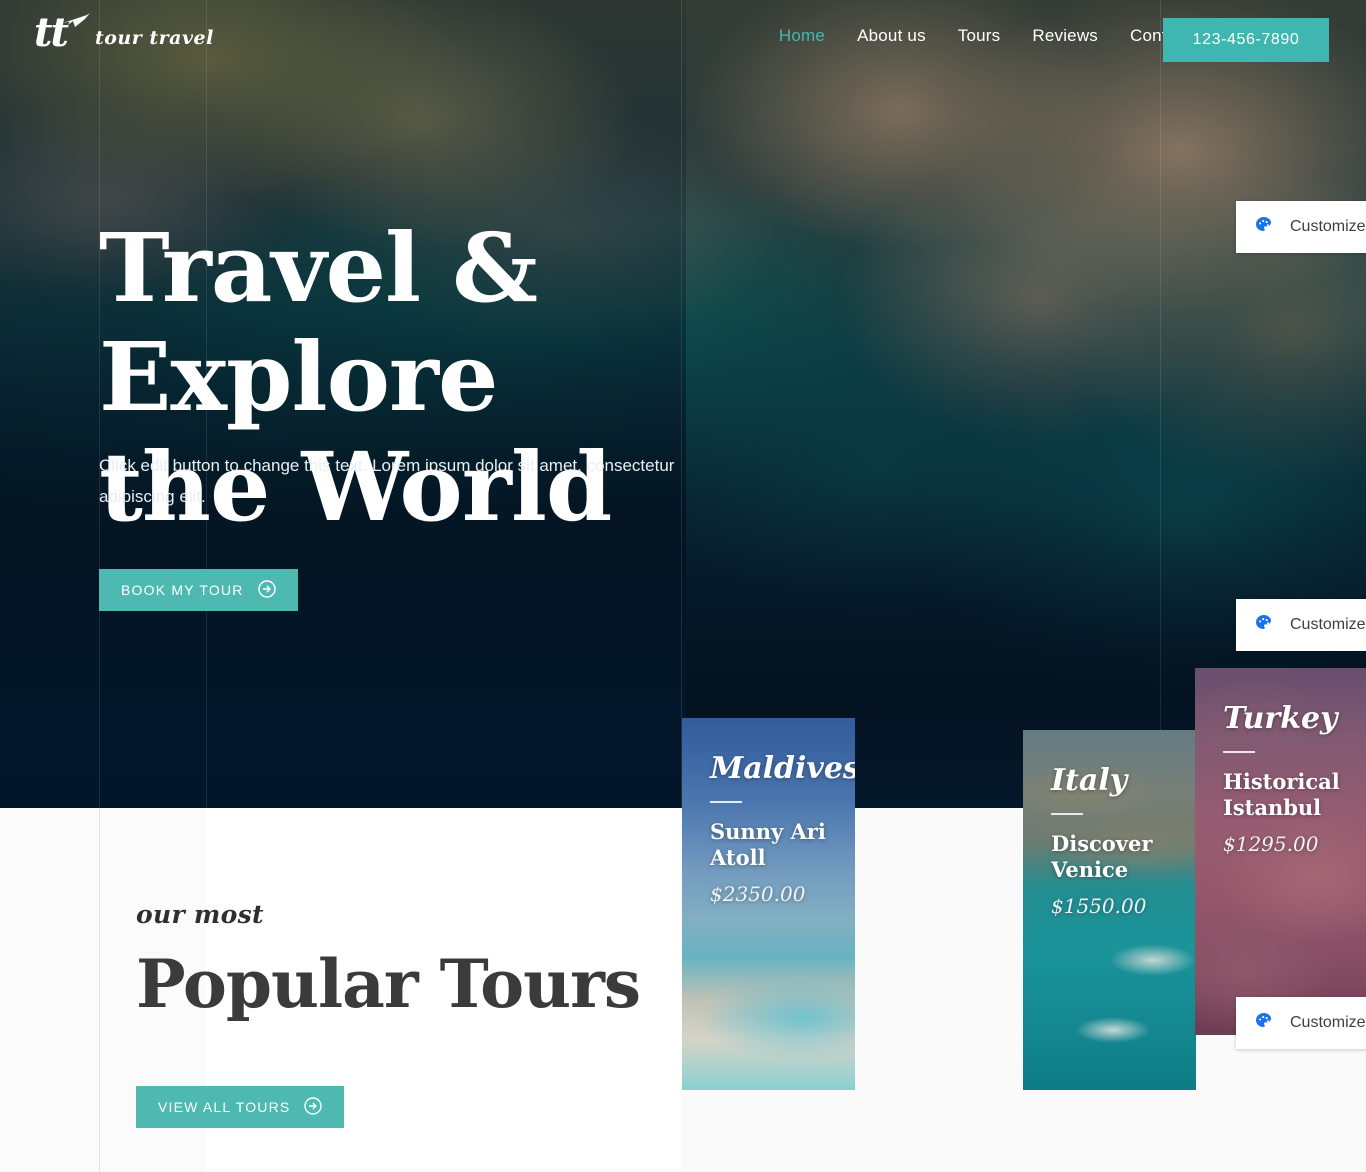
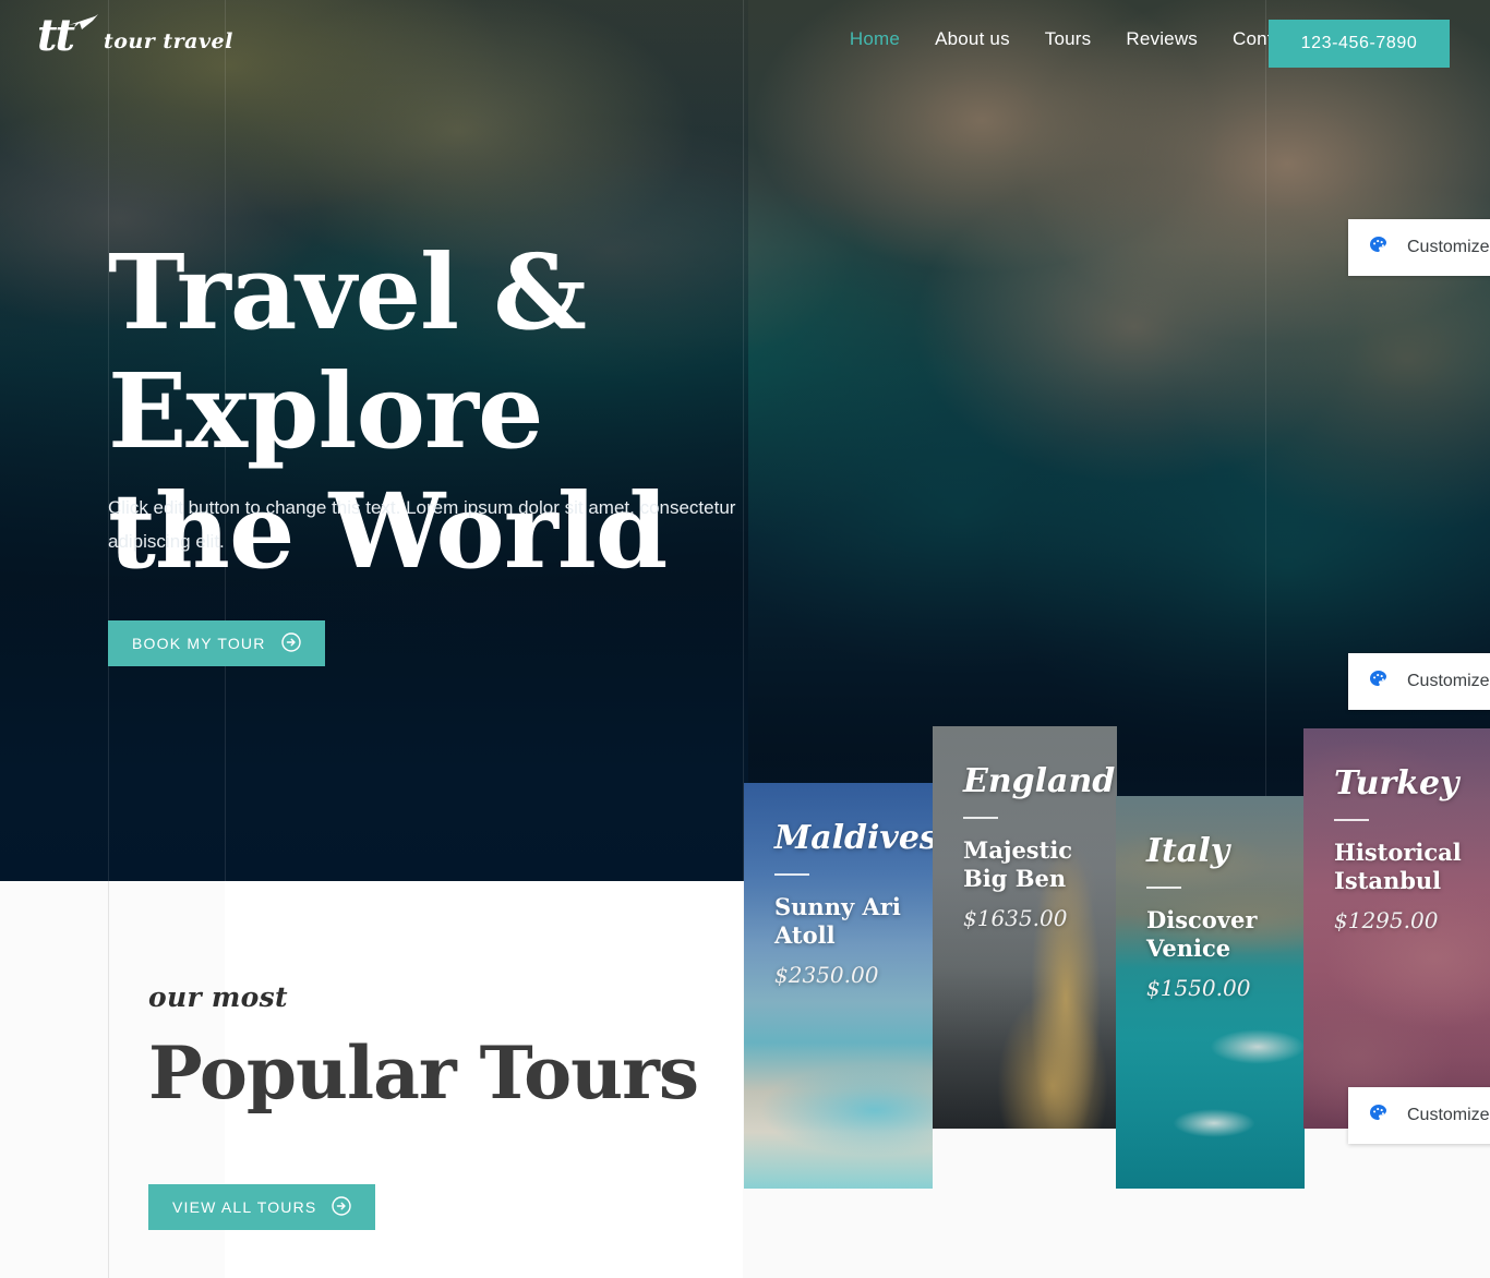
  tt tour travel
  Home
  About us
  Tours
  Reviews
  123-456-7890
  Travel & Explore
  the World
  Click edit button to change this text. Lorem ipsum dolor sit amet, consectetur adipiscing elit.
  BOOK MY TOUR
  our most
  Popular Tours
  VIEW ALL TOURS
  Maldives
  Sunny Ari Atoll
  $2350.00
+ England
+ Majestic Big Ben
+ $1635.00
  Italy
  Discover Venice
  $1550.00
  Turkey
  Historical Istanbul
  $1295.00
  Customize
  Customize
  Customize
